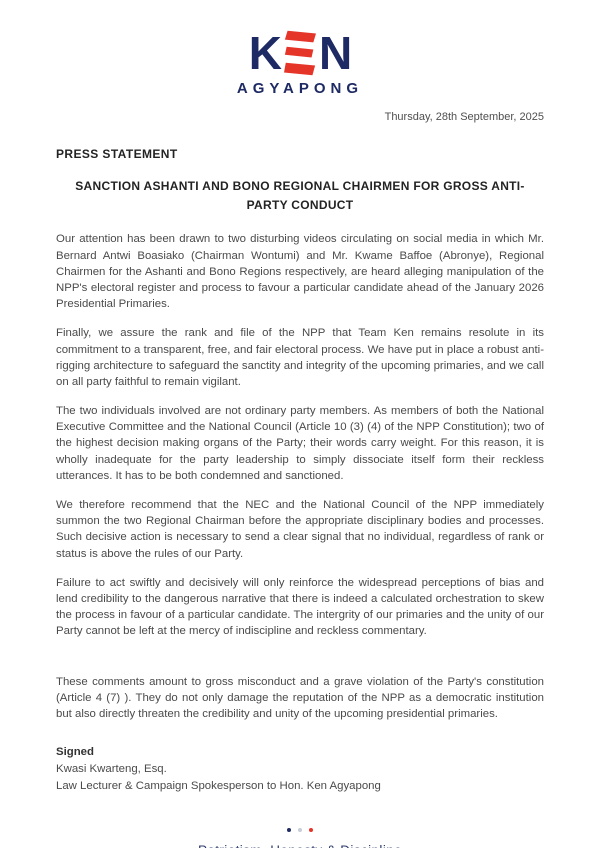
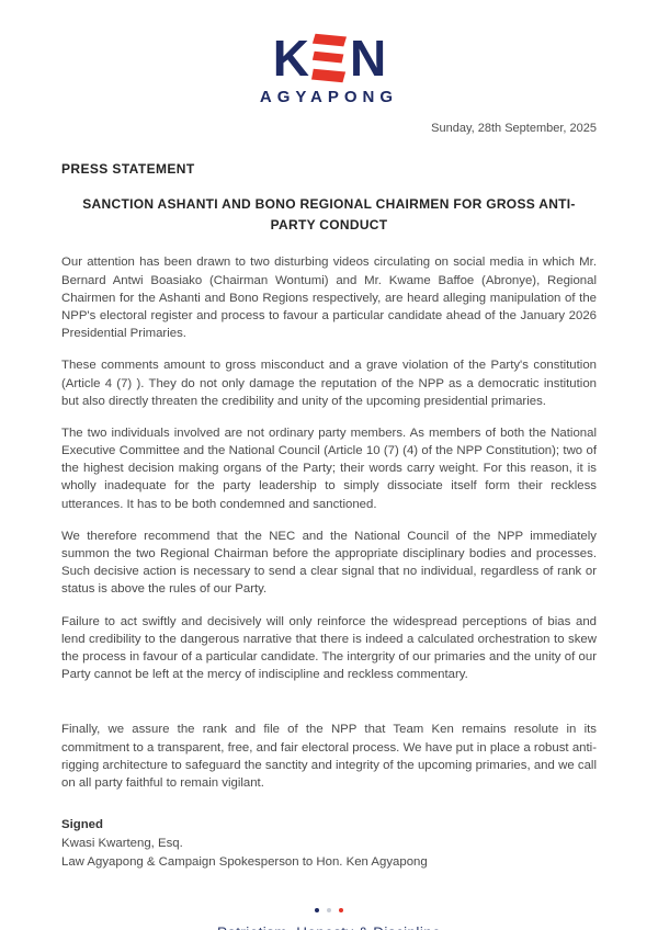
  K
  N
  AGYAPONG
- Thursday, 28th September, 2025
+ Sunday, 28th September, 2025
  PRESS STATEMENT
  SANCTION ASHANTI AND BONO REGIONAL CHAIRMEN FOR GROSS ANTI-PARTY CONDUCT
  Our attention has been drawn to two disturbing videos circulating on social media in which Mr. Bernard Antwi Boasiako (Chairman Wontumi) and Mr. Kwame Baffoe (Abronye), Regional Chairmen for the Ashanti and Bono Regions respectively, are heard alleging manipulation of the NPP's electoral register and process to favour a particular candidate ahead of the January 2026 Presidential Primaries.
- Finally, we assure the rank and file of the NPP that Team Ken remains resolute in its commitment to a transparent, free, and fair electoral process. We have put in place a robust anti-rigging architecture to safeguard the sanctity and integrity of the upcoming primaries, and we call on all party faithful to remain vigilant.
+ These comments amount to gross misconduct and a grave violation of the Party's constitution (Article 4 (7) ). They do not only damage the reputation of the NPP as a democratic institution but also directly threaten the credibility and unity of the upcoming presidential primaries.
- The two individuals involved are not ordinary party members. As members of both the National Executive Committee and the National Council (Article 10 (3) (4) of the NPP Constitution); two of the highest decision making organs of the Party; their words carry weight. For this reason, it is wholly inadequate for the party leadership to simply dissociate itself form their reckless utterances. It has to be both condemned and sanctioned.
+ The two individuals involved are not ordinary party members. As members of both the National Executive Committee and the National Council (Article 10 (7) (4) of the NPP Constitution); two of the highest decision making organs of the Party; their words carry weight. For this reason, it is wholly inadequate for the party leadership to simply dissociate itself form their reckless utterances. It has to be both condemned and sanctioned.
  We therefore recommend that the NEC and the National Council of the NPP immediately summon the two Regional Chairman before the appropriate disciplinary bodies and processes. Such decisive action is necessary to send a clear signal that no individual, regardless of rank or status is above the rules of our Party.
  Failure to act swiftly and decisively will only reinforce the widespread perceptions of bias and lend credibility to the dangerous narrative that there is indeed a calculated orchestration to skew the process in favour of a particular candidate. The intergrity of our primaries and the unity of our Party cannot be left at the mercy of indiscipline and reckless commentary.
- These comments amount to gross misconduct and a grave violation of the Party's constitution (Article 4 (7) ). They do not only damage the reputation of the NPP as a democratic institution but also directly threaten the credibility and unity of the upcoming presidential primaries.
+ Finally, we assure the rank and file of the NPP that Team Ken remains resolute in its commitment to a transparent, free, and fair electoral process. We have put in place a robust anti-rigging architecture to safeguard the sanctity and integrity of the upcoming primaries, and we call on all party faithful to remain vigilant.
  Signed
  Kwasi Kwarteng, Esq.
- Law Lecturer & Campaign Spokesperson to Hon. Ken Agyapong
+ Law Agyapong & Campaign Spokesperson to Hon. Ken Agyapong
